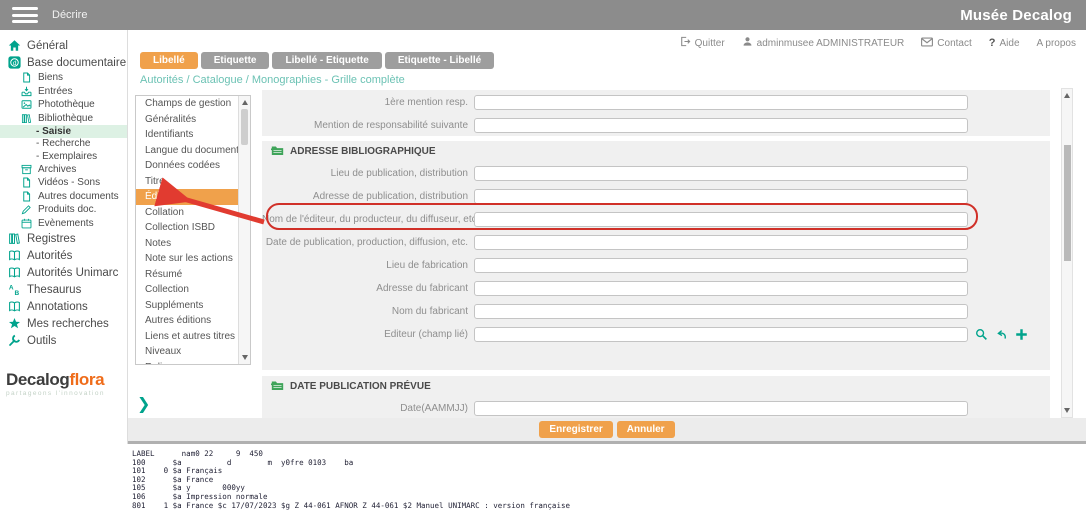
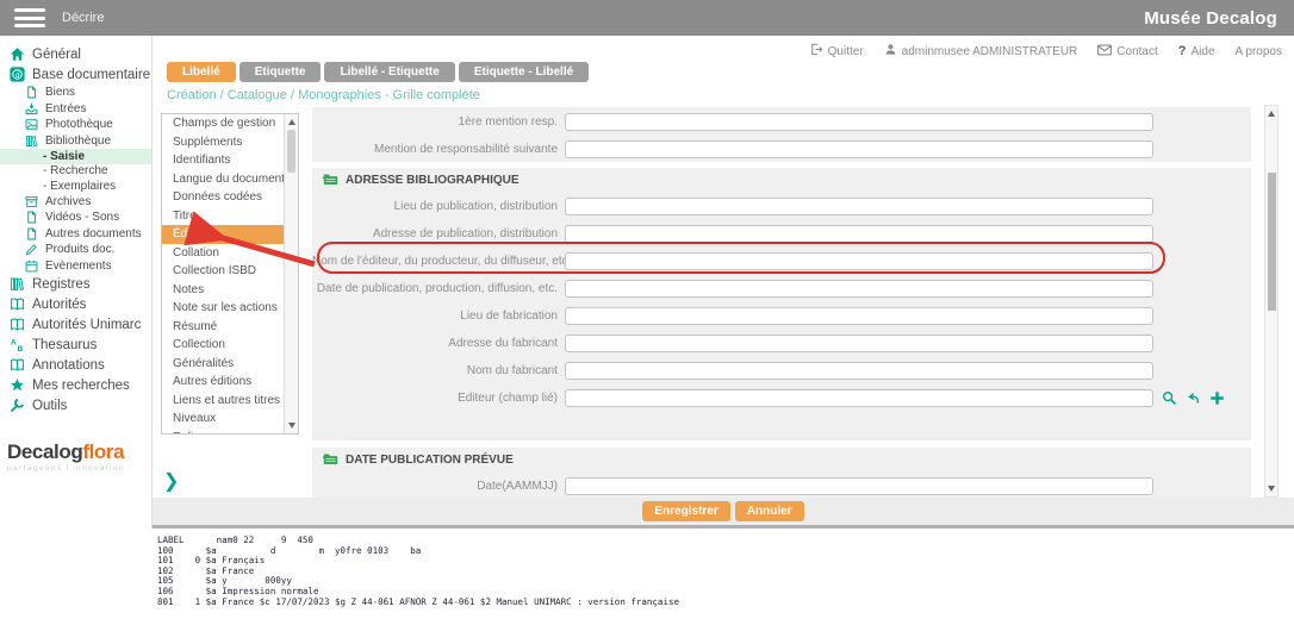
  Décrire
  Musée Decalog
  Général
  Base documentaire
  Biens
  Entrées
  Photothèque
  Bibliothèque
  - Saisie
  - Recherche
  - Exemplaires
  Archives
  Vidéos - Sons
  Autres documents
  Produits doc.
  Evènements
  Registres
  Autorités
  Autorités Unimarc
  Thesaurus
  Annotations
  Mes recherches
  Outils
  Decalogflora
  Quitter
  adminmusee ADMINISTRATEUR
  Contact
  ?
  Aide
  A propos
  Libellé
  Etiquette
  Libellé - Etiquette
  Etiquette - Libellé
- Autorités / Catalogue / Monographies - Grille complète
+ Création / Catalogue / Monographies - Grille complète
  Champs de gestion
- Généralités
+ Suppléments
  Identifiants
  Langue du documen
  Données codées
  Titre
  Édition
  Collation
  Collection ISBD
  Notes
  Note sur les actions
  Résumé
  Collection
- Suppléments
+ Généralités
  Autres éditions
  Liens et autres titres
  Niveaux
  ❯
  1ère mention resp.
  Mention de responsabilité suivante
  ADRESSE BIBLIOGRAPHIQUE
  Lieu de publication, distribution
  Adresse de publication, distribution
  Nom de l'éditeur, du producteur, du diffuseur, et
  Date de publication, production, diffusion, etc.
  Lieu de fabrication
  Adresse du fabricant
  Nom du fabricant
  Editeur (champ lié)
  DATE PUBLICATION PRÉVUE
  Date(AAMMJJ)
  Enregistrer
  Annuler
  LABEL nam0 22 9 450
  100 $a d m y0fre 0103 ba
  101 0 $a Français
  102 $a France
  105 $a y 000yy
  106 $a Impression normale
  801 1 $a France $c 17/07/2023 $g Z 44-061 AFNOR Z 44-061 $2 Manuel UNIMARC : version française
